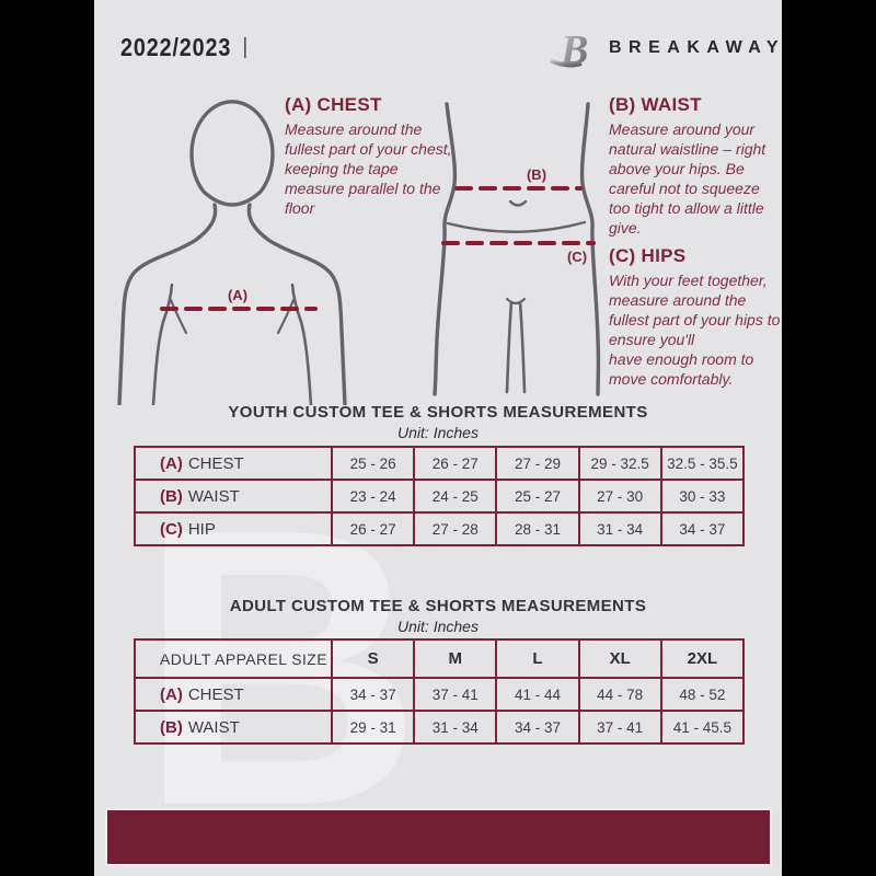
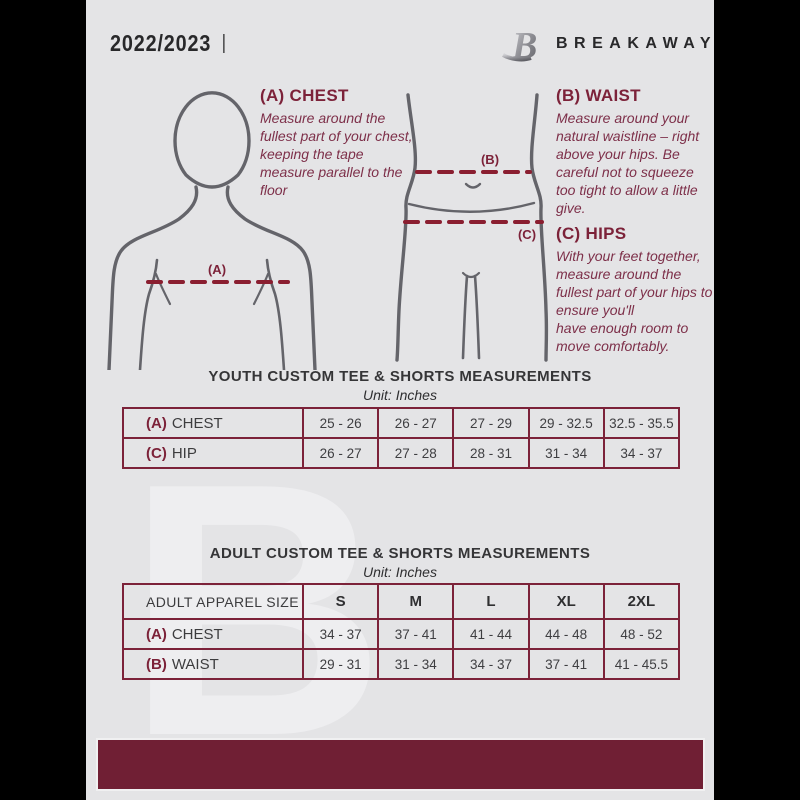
  B
  2022/2023
  |
  B
  BREAKAWAY
  (A)
  (B)
  (C)
  (A) CHEST
  Measure around the fullest part of your chest, keeping the tape measure parallel to the floor
  (B) WAIST
  Measure around your natural waistline – right above your hips. Be careful not to squeeze too tight to allow a little give.
  (C) HIPS
  With your feet together, measure around the fullest part of your hips to ensure you'll
  have enough room to move comfortably.
  YOUTH CUSTOM TEE & SHORTS MEASUREMENTS
  Unit: Inches
  (A) CHEST	25 - 26	26 - 27	27 - 29	29 - 32.5	32.5 - 35.5
- (B) WAIST	23 - 24	24 - 25	25 - 27	27 - 30	30 - 33
  (C) HIP	26 - 27	27 - 28	28 - 31	31 - 34	34 - 37
  ADULT CUSTOM TEE & SHORTS MEASUREMENTS
  Unit: Inches
  ADULT APPAREL SIZE	S	M	L	XL	2XL
- (A) CHEST	34 - 37	37 - 41	41 - 44	44 - 78	48 - 52
+ (A) CHEST	34 - 37	37 - 41	41 - 44	44 - 48	48 - 52
  (B) WAIST	29 - 31	31 - 34	34 - 37	37 - 41	41 - 45.5
